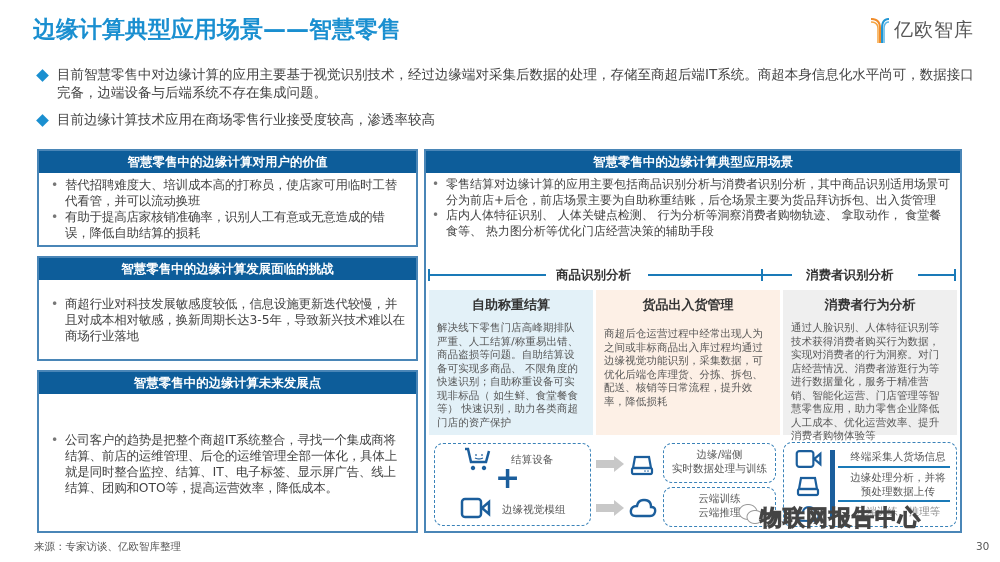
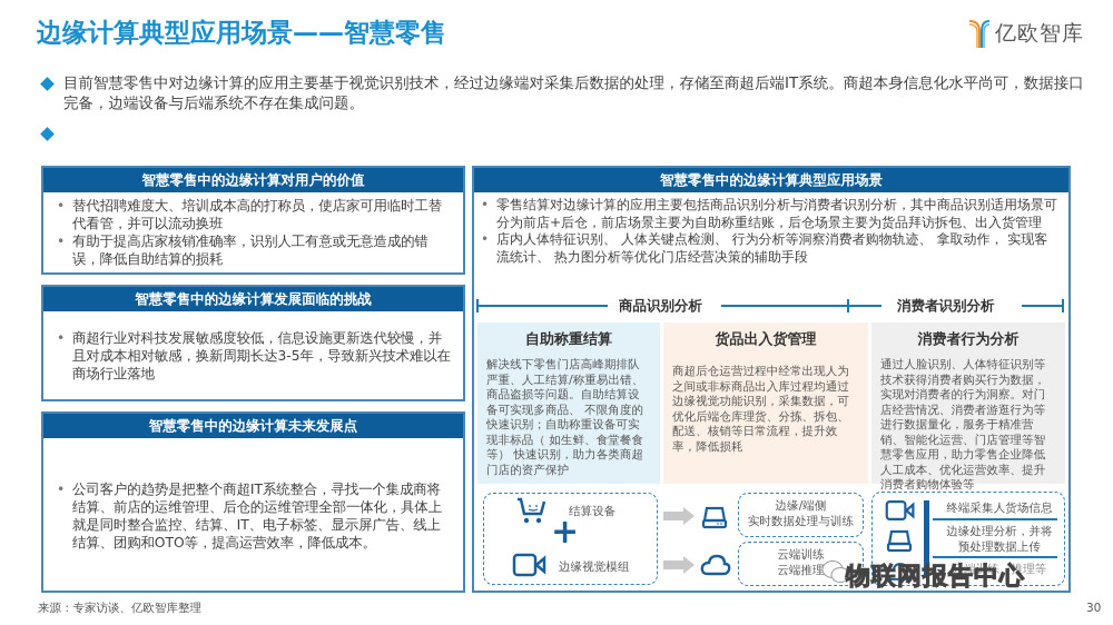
  边缘计算典型应用场景——智慧零售
  亿欧智库
  目前智慧零售中对边缘计算的应用主要基于视觉识别技术，经过边缘端对采集后数据的处理，存储至商超后端IT系统。商超本身信息化水平尚可，数据接口完备，边端设备与后端系统不存在集成问题。
- 目前边缘计算技术应用在商场零售行业接受度较高，渗透率较高
  智慧零售中的边缘计算对用户的价值
  •
  替代招聘难度大、培训成本高的打称员，使店家可用临时工替代看管，并可以流动换班
  •
  有助于提高店家核销准确率，识别人工有意或无意造成的错误，降低自助结算的损耗
  智慧零售中的边缘计算发展面临的挑战
  •
  商超行业对科技发展敏感度较低，信息设施更新迭代较慢，并且对成本相对敏感，换新周期长达3-5年，导致新兴技术难以在商场行业落地
  智慧零售中的边缘计算未来发展点
  •
  公司客户的趋势是把整个商超IT系统整合，寻找一个集成商将结算、前店的运维管理、后仓的运维管理全部一体化，具体上就是同时整合监控、结算、IT、电子标签、显示屏广告、线上结算、团购和OTO等，提高运营效率，降低成本。
  智慧零售中的边缘计算典型应用场景
  •
  零售结算对边缘计算的应用主要包括商品识别分析与消费者识别分析，其中商品识别适用场景可分为前店+后仓，前店场景主要为自助称重结账，后仓场景主要为货品拜访拆包、出入货管理
  •
- 店内人体特征识别、 人体关键点检测、 行为分析等洞察消费者购物轨迹、 拿取动作， 食堂餐食等、 热力图分析等优化门店经营决策的辅助手段
+ 店内人体特征识别、 人体关键点检测、 行为分析等洞察消费者购物轨迹、 拿取动作， 实现客流统计、 热力图分析等优化门店经营决策的辅助手段
  商品识别分析
  消费者识别分析
  自助称重结算
  解决线下零售门店高峰期排队严重、人工结算/称重易出错、 商品盗损等问题。自助结算设备可实现多商品、 不限角度的快速识别；自助称重设备可实现非标品（ 如生鲜、食堂餐食等） 快速识别，助力各类商超门店的资产保护
  货品出入货管理
  商超后仓运营过程中经常出现人为之间或非标商品出入库过程均通过边缘视觉功能识别，采集数据，可优化后端仓库理货、分拣、拆包、配送、核销等日常流程，提升效率，降低损耗
  消费者行为分析
  通过人脸识别、人体特征识别等技术获得消费者购买行为数据，实现对消费者的行为洞察。对门店经营情况、消费者游逛行为等进行数据量化，服务于精准营销、智能化运营、门店管理等智慧零售应用，助力零售企业降低人工成本、优化运营效率、提升消费者购物体验等
  结算设备
  +
  边缘视觉模组
  边缘/端侧
  实时数据处理与训练
  云端训练
  云端推理
  终端采集人货场信息
  边缘处理分析，并将预处理数据上传
  云端训练、推理等
  物联网报告中心
  来源：专家访谈、亿欧智库整理
  30
